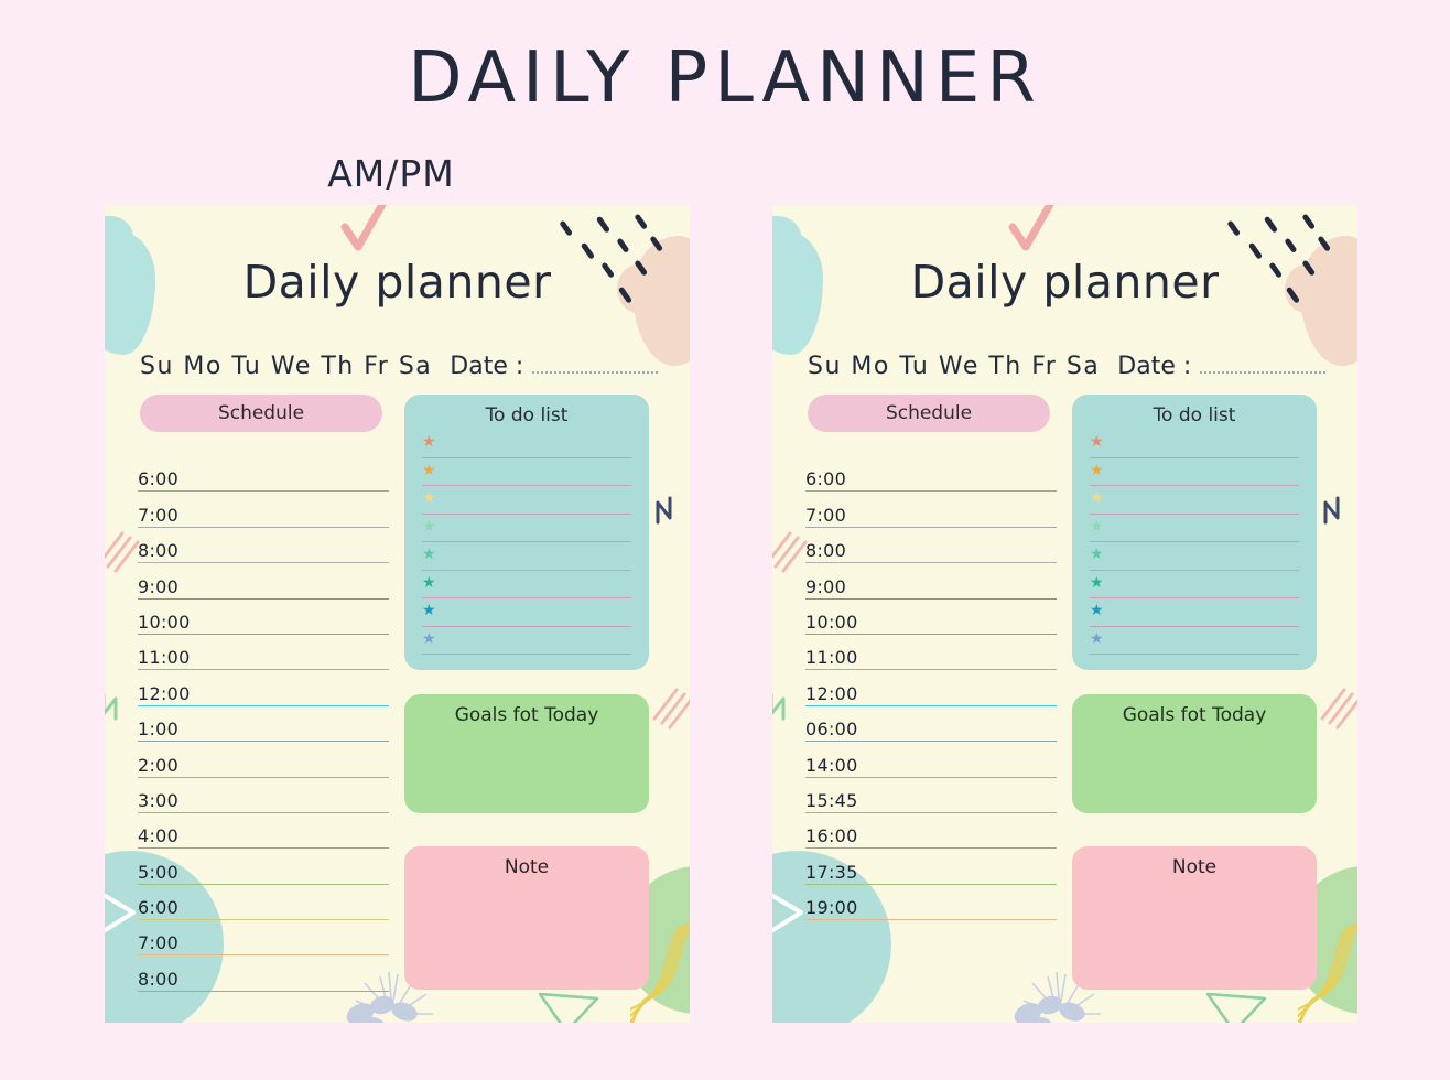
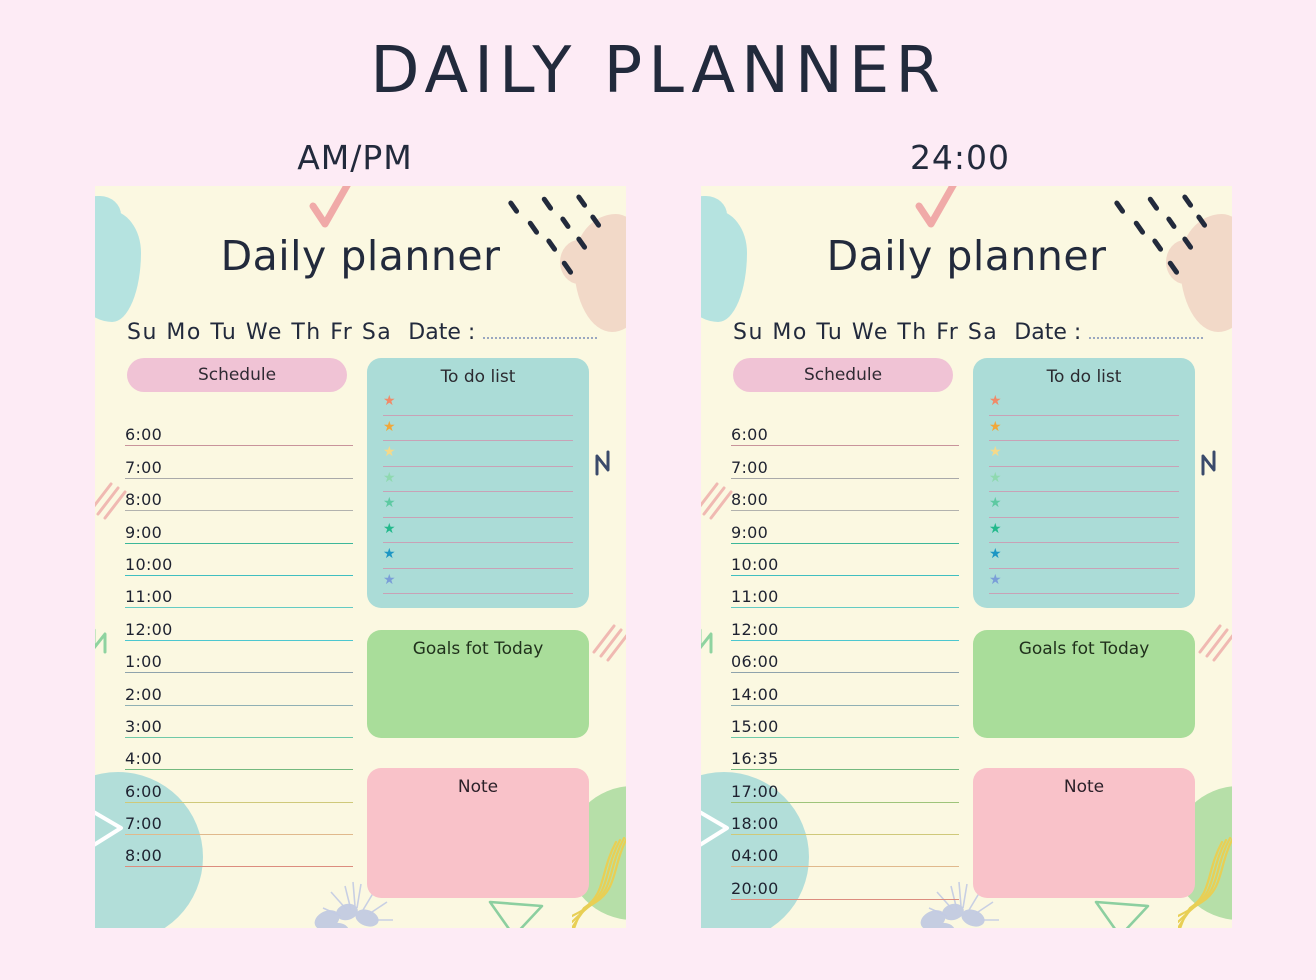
  DAILY PLANNER
  AM/PM
+ 24:00
  Daily planner
  Su Mo Tu We Th Fr Sa
  Date :
  Schedule
  6:00
  7:00
  8:00
  9:00
  10:00
  11:00
  12:00
  1:00
  2:00
  3:00
  4:00
- 5:00
  6:00
  7:00
  8:00
  To do list
  ★
  ★
  ★
  ★
  ★
  ★
  ★
  ★
  Goals fot Today
  Note
  Daily planner
  Su Mo Tu We Th Fr Sa
  Date :
  Schedule
  6:00
  7:00
  8:00
  9:00
  10:00
  11:00
  12:00
  06:00
  14:00
- 15:45
+ 15:00
- 16:00
+ 16:35
- 17:35
+ 17:00
+ 18:00
- 19:00
+ 04:00
+ 20:00
  To do list
  ★
  ★
  ★
  ★
  ★
  ★
  ★
  ★
  Goals fot Today
  Note
